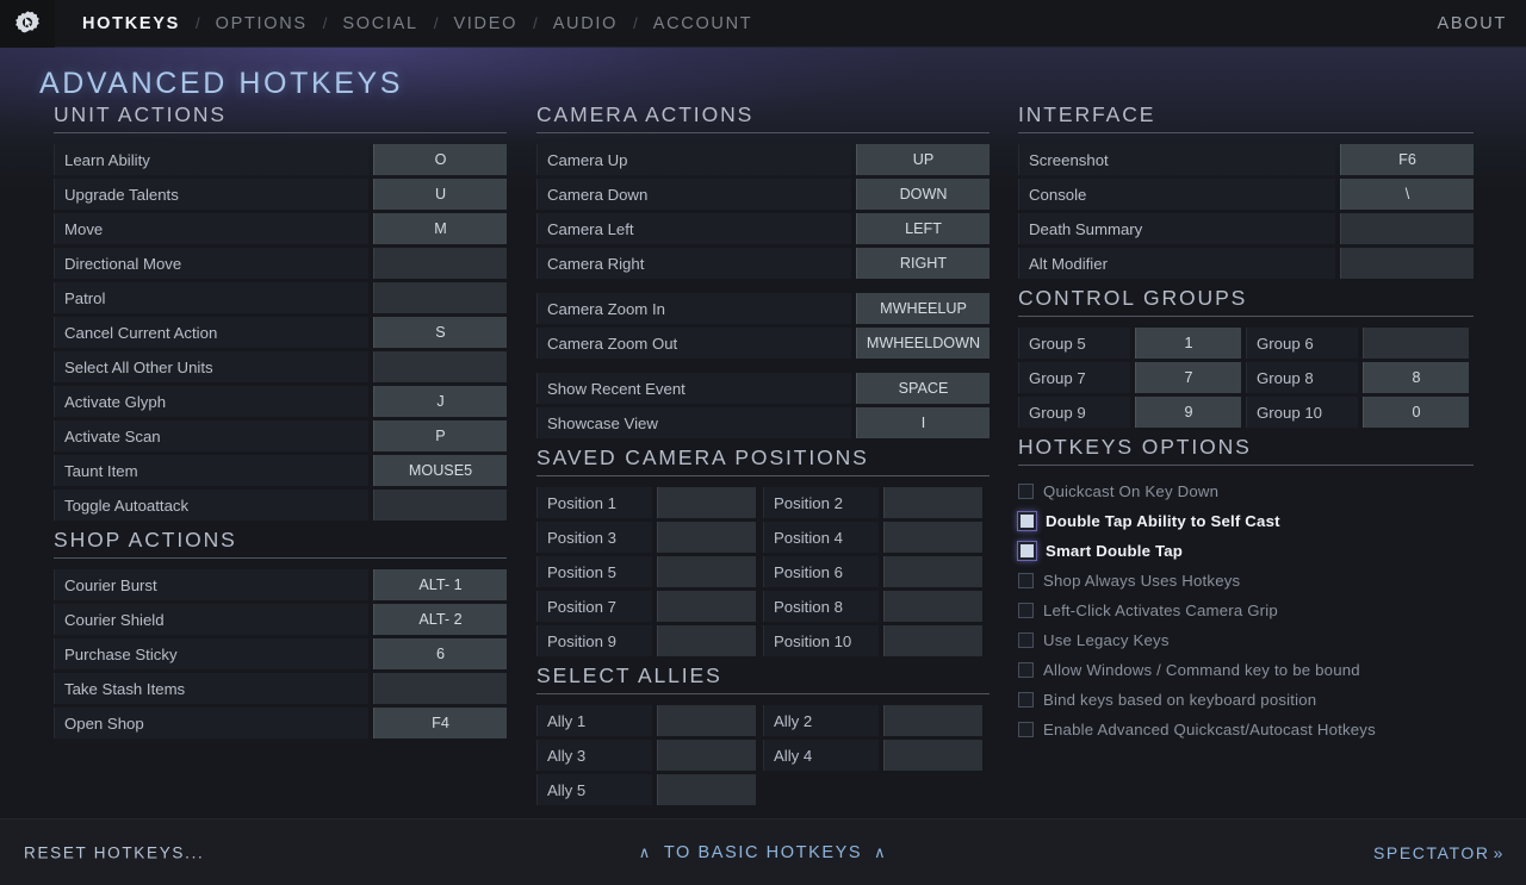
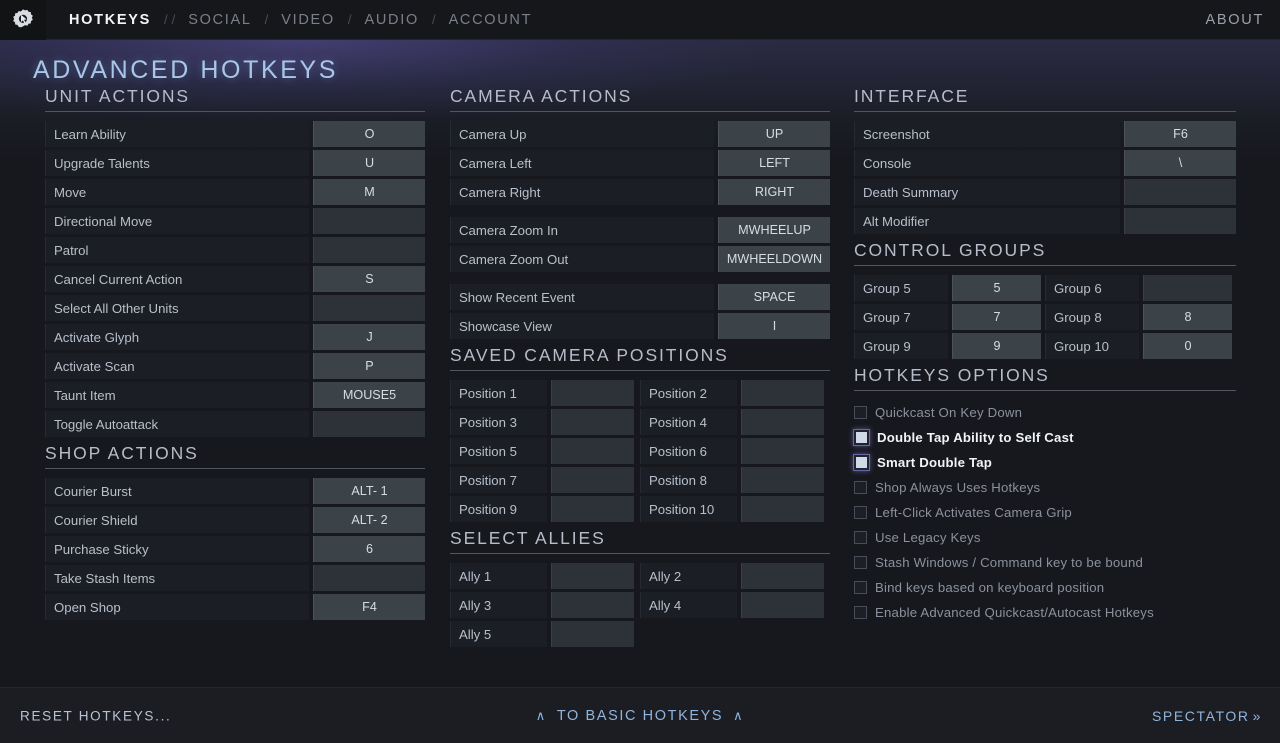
  HOTKEYS
  /
- OPTIONS
  /
  SOCIAL
  /
  VIDEO
  /
  AUDIO
  /
  ACCOUNT
  ABOUT
  ADVANCED HOTKEYS
  UNIT ACTIONS
  Learn Ability
  O
  Upgrade Talents
  U
  Move
  M
  Directional Move
  Patrol
  Cancel Current Action
  S
  Select All Other Units
  Activate Glyph
  J
  Activate Scan
  P
  Taunt Item
  MOUSE5
  Toggle Autoattack
  SHOP ACTIONS
  Courier Burst
  ALT- 1
  Courier Shield
  ALT- 2
  Purchase Sticky
  6
  Take Stash Items
  Open Shop
  F4
  CAMERA ACTIONS
  Camera Up
  UP
- Camera Down
- DOWN
  Camera Left
  LEFT
  Camera Right
  RIGHT
  Camera Zoom In
  MWHEELUP
  Camera Zoom Out
  MWHEELDOWN
  Show Recent Event
  SPACE
  Showcase View
  I
  SAVED CAMERA POSITIONS
  Position 1
  Position 2
  Position 3
  Position 4
  Position 5
  Position 6
  Position 7
  Position 8
  Position 9
  Position 10
  SELECT ALLIES
  Ally 1
  Ally 2
  Ally 3
  Ally 4
  Ally 5
  INTERFACE
  Screenshot
  F6
  Console
  \
  Death Summary
  Alt Modifier
  CONTROL GROUPS
  Group 5
- 1
+ 5
  Group 6
  Group 7
  7
  Group 8
  8
  Group 9
  9
  Group 10
  0
  HOTKEYS OPTIONS
  Quickcast On Key Down
  Double Tap Ability to Self Cast
  Smart Double Tap
  Shop Always Uses Hotkeys
  Left-Click Activates Camera Grip
  Use Legacy Keys
- Allow Windows / Command key to be bound
+ Stash Windows / Command key to be bound
  Bind keys based on keyboard position
  Enable Advanced Quickcast/Autocast Hotkeys
  RESET HOTKEYS...
  ∧
  TO BASIC HOTKEYS
  ∧
  SPECTATOR
  »
